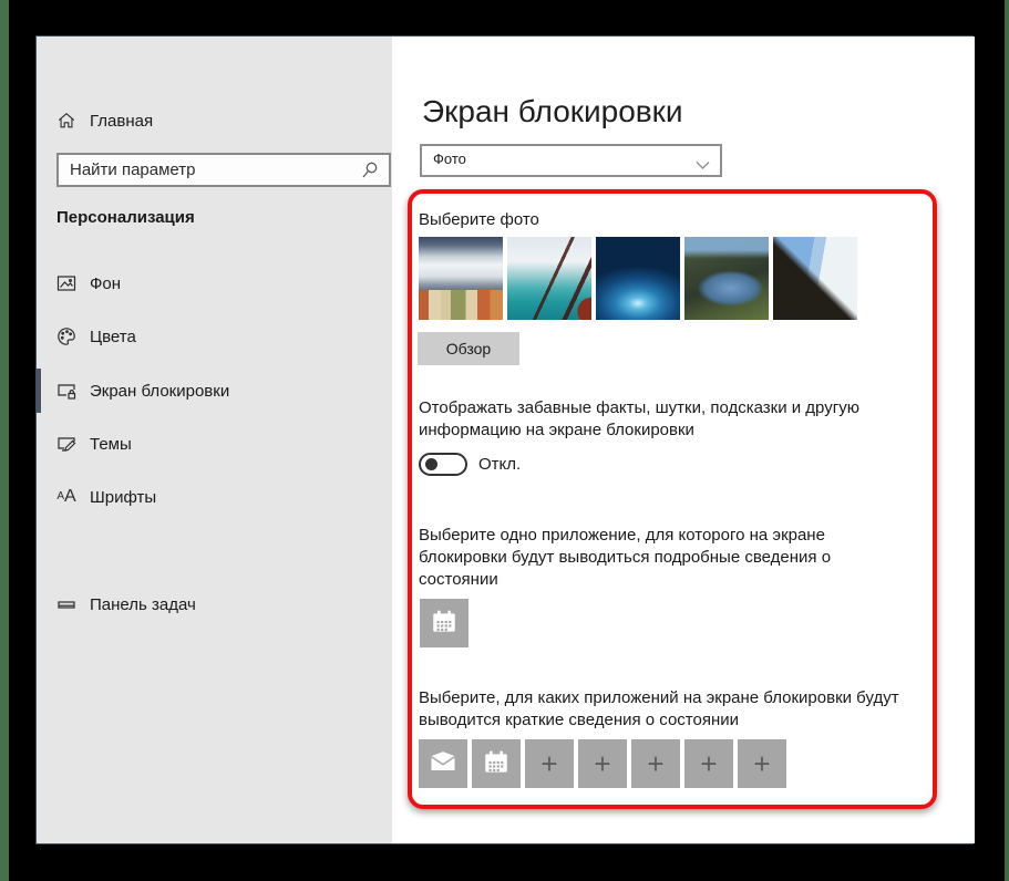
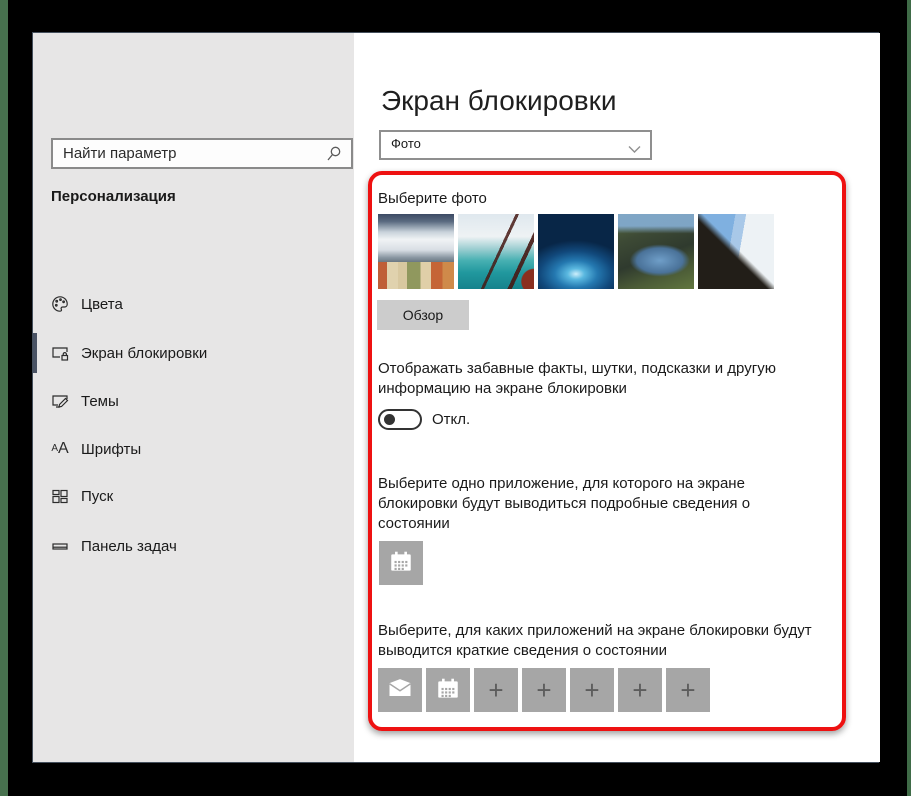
- Главная
  Найти параметр
  Персонализация
- Фон
  Цвета
  Экран блокировки
  Темы
  A
  A
  Шрифты
+ Пуск
  Панель задач
  Экран блокировки
  Фото
  Выберите фото
  Обзор
  Отображать забавные факты, шутки, подсказки и другую
  информацию на экране блокировки
  Откл.
  Выберите одно приложение, для которого на экране
  блокировки будут выводиться подробные сведения о
  состоянии
  Выберите, для каких приложений на экране блокировки будут
  выводится краткие сведения о состоянии
  +
  +
  +
  +
  +
